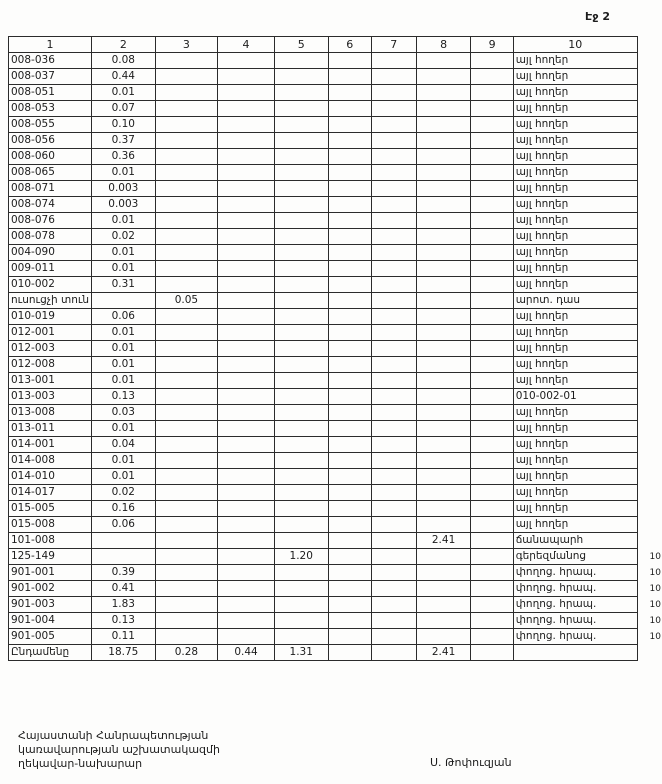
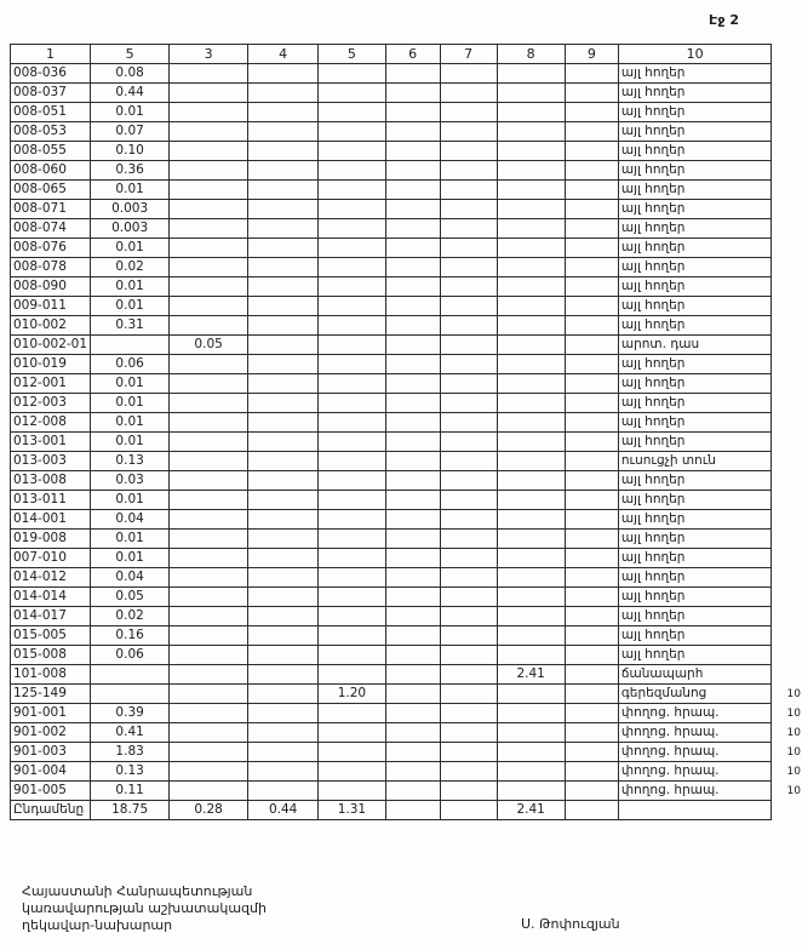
  Էջ 2
- 1	2	3	4	5	6	7	8	9	10
+ 1	5	3	4	5	6	7	8	9	10
  008-036	0.08								այլ հողեր
  008-037	0.44								այլ հողեր
  008-051	0.01								այլ հողեր
  008-053	0.07								այլ հողեր
  008-055	0.10								այլ հողեր
- 008-056	0.37								այլ հողեր
  008-060	0.36								այլ հողեր
  008-065	0.01								այլ հողեր
  008-071	0.003								այլ հողեր
  008-074	0.003								այլ հողեր
  008-076	0.01								այլ հողեր
  008-078	0.02								այլ հողեր
- 004-090	0.01								այլ հողեր
+ 008-090	0.01								այլ հողեր
  009-011	0.01								այլ հողեր
  010-002	0.31								այլ հողեր
- ուսուցչի տուն		0.05							արոտ. դաս
+ 010-002-01		0.05							արոտ. դաս
  010-019	0.06								այլ հողեր
  012-001	0.01								այլ հողեր
  012-003	0.01								այլ հողեր
  012-008	0.01								այլ հողեր
  013-001	0.01								այլ հողեր
- 013-003	0.13								010-002-01
+ 013-003	0.13								ուսուցչի տուն
  013-008	0.03								այլ հողեր
  013-011	0.01								այլ հողեր
  014-001	0.04								այլ հողեր
- 014-008	0.01								այլ հողեր
+ 019-008	0.01								այլ հողեր
- 014-010	0.01								այլ հողեր
+ 007-010	0.01								այլ հողեր
+ 014-012	0.04								այլ հողեր
+ 014-014	0.05								այլ հողեր
  014-017	0.02								այլ հողեր
  015-005	0.16								այլ հողեր
  015-008	0.06								այլ հողեր
  101-008							2.41		ճանապարհ
  125-149				1.20					գերեզմանոց	10
  901-001	0.39								փողոց. հրապ.	10
  901-002	0.41								փողոց. հրապ.	10
  901-003	1.83								փողոց. հրապ.	10
  901-004	0.13								փողոց. հրապ.	10
  901-005	0.11								փողոց. հրապ.	10
  Ընդամենը	18.75	0.28	0.44	1.31			2.41
  Հայաստանի Հանրապետության
  կառավարության աշխատակազմի
  ղեկավար-նախարար
  Ս. Թոփուզյան
